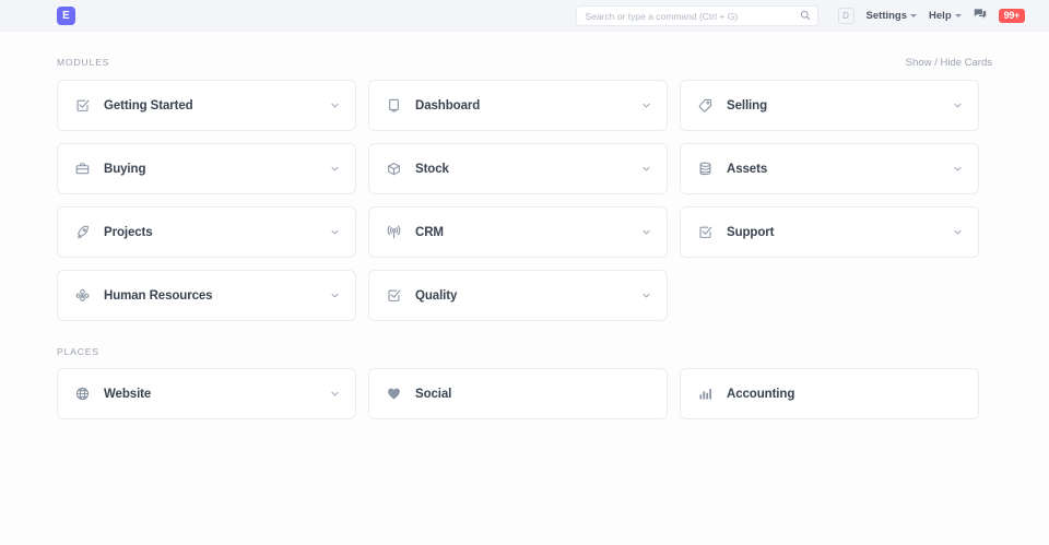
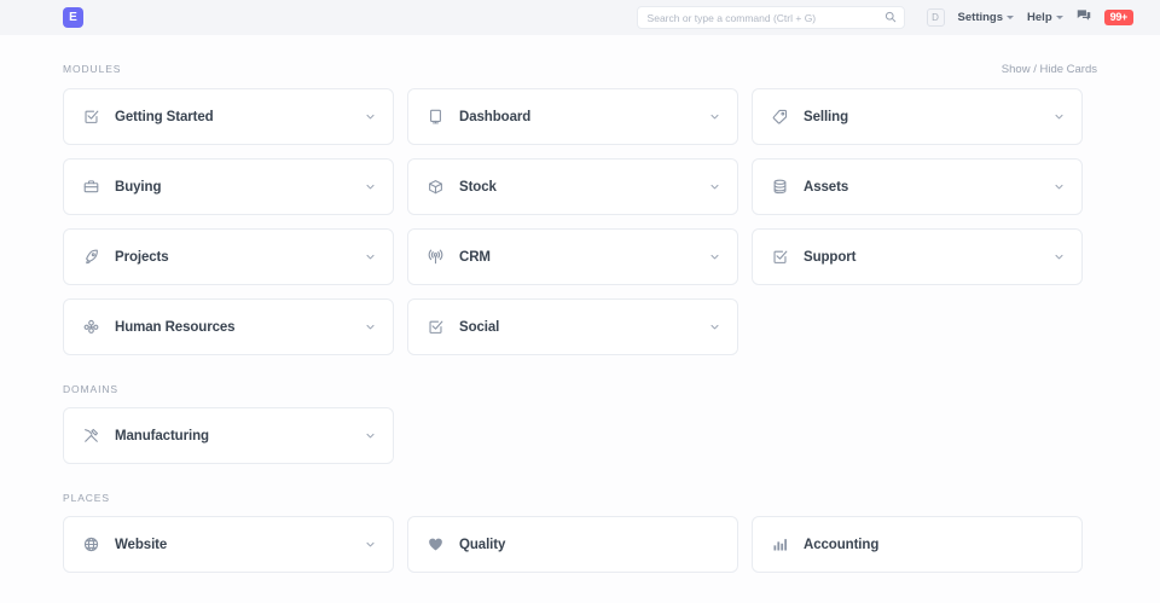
  E
  Search or type a command (Ctrl + G)
  D
  Settings
  Help
  99+
  MODULES
  Show / Hide Cards
  Getting Started
  Dashboard
  Selling
  Buying
  Stock
  Assets
  Projects
  CRM
  Support
  Human Resources
- Quality
+ Social
+ DOMAINS
+ Manufacturing
  PLACES
  Website
- Social
+ Quality
  Accounting
